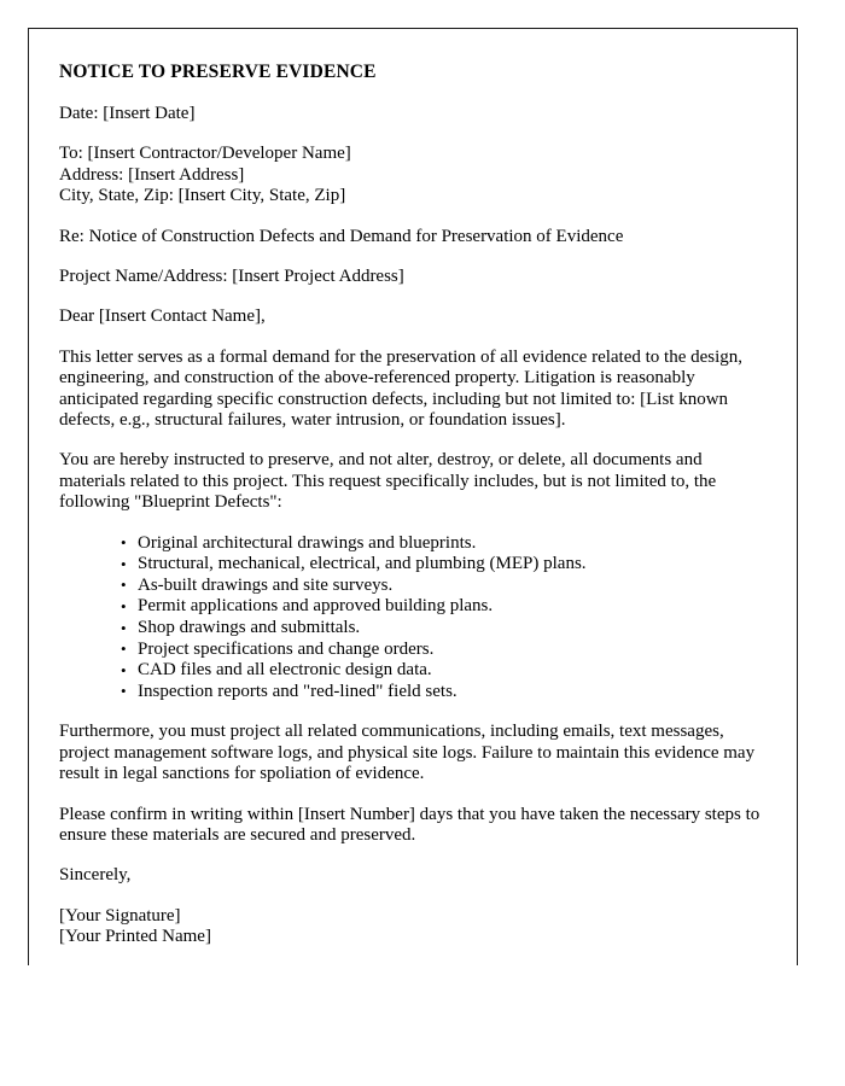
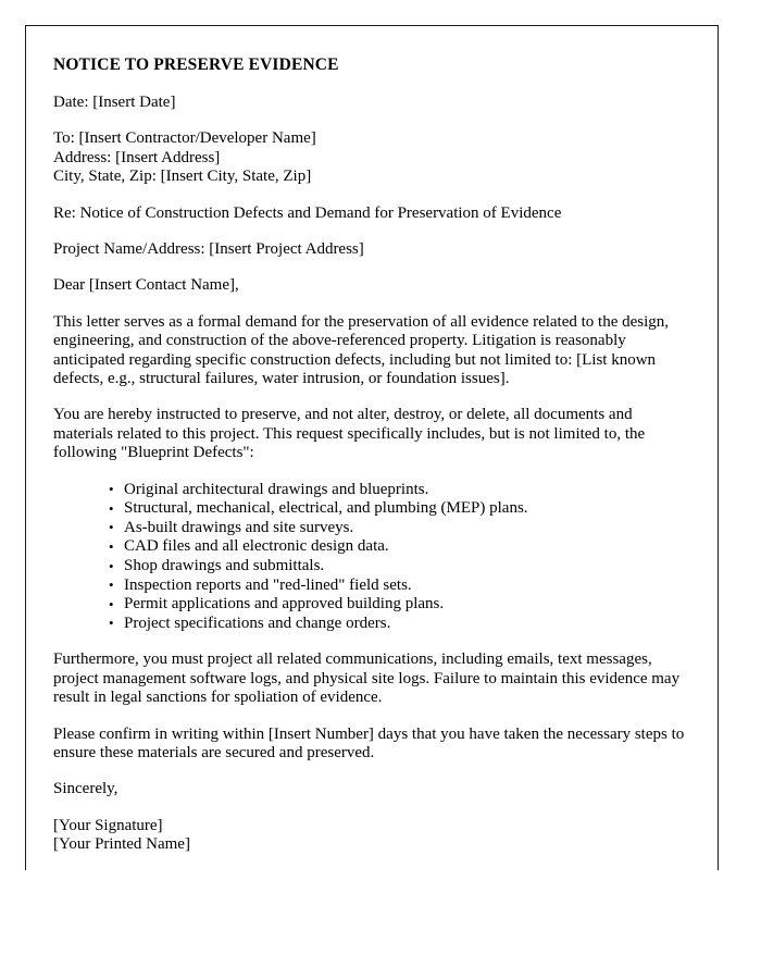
  NOTICE TO PRESERVE EVIDENCE
  Date: [Insert Date]
  To: [Insert Contractor/Developer Name]
  Address: [Insert Address]
  City, State, Zip: [Insert City, State, Zip]
  Re: Notice of Construction Defects and Demand for Preservation of Evidence
  Project Name/Address: [Insert Project Address]
  Dear [Insert Contact Name],
  This letter serves as a formal demand for the preservation of all evidence related to the design, engineering, and construction of the above-referenced property. Litigation is reasonably anticipated regarding specific construction defects, including but not limited to: [List known defects, e.g., structural failures, water intrusion, or foundation issues].
  You are hereby instructed to preserve, and not alter, destroy, or delete, all documents and materials related to this project. This request specifically includes, but is not limited to, the following "Blueprint Defects":
  Original architectural drawings and blueprints.
  Structural, mechanical, electrical, and plumbing (MEP) plans.
  As-built drawings and site surveys.
- Permit applications and approved building plans.
+ CAD files and all electronic design data.
  Shop drawings and submittals.
- Project specifications and change orders.
+ Inspection reports and "red-lined" field sets.
- CAD files and all electronic design data.
+ Permit applications and approved building plans.
- Inspection reports and "red-lined" field sets.
+ Project specifications and change orders.
  Furthermore, you must project all related communications, including emails, text messages, project management software logs, and physical site logs. Failure to maintain this evidence may result in legal sanctions for spoliation of evidence.
  Please confirm in writing within [Insert Number] days that you have taken the necessary steps to ensure these materials are secured and preserved.
  Sincerely,
  [Your Signature]
  [Your Printed Name]
